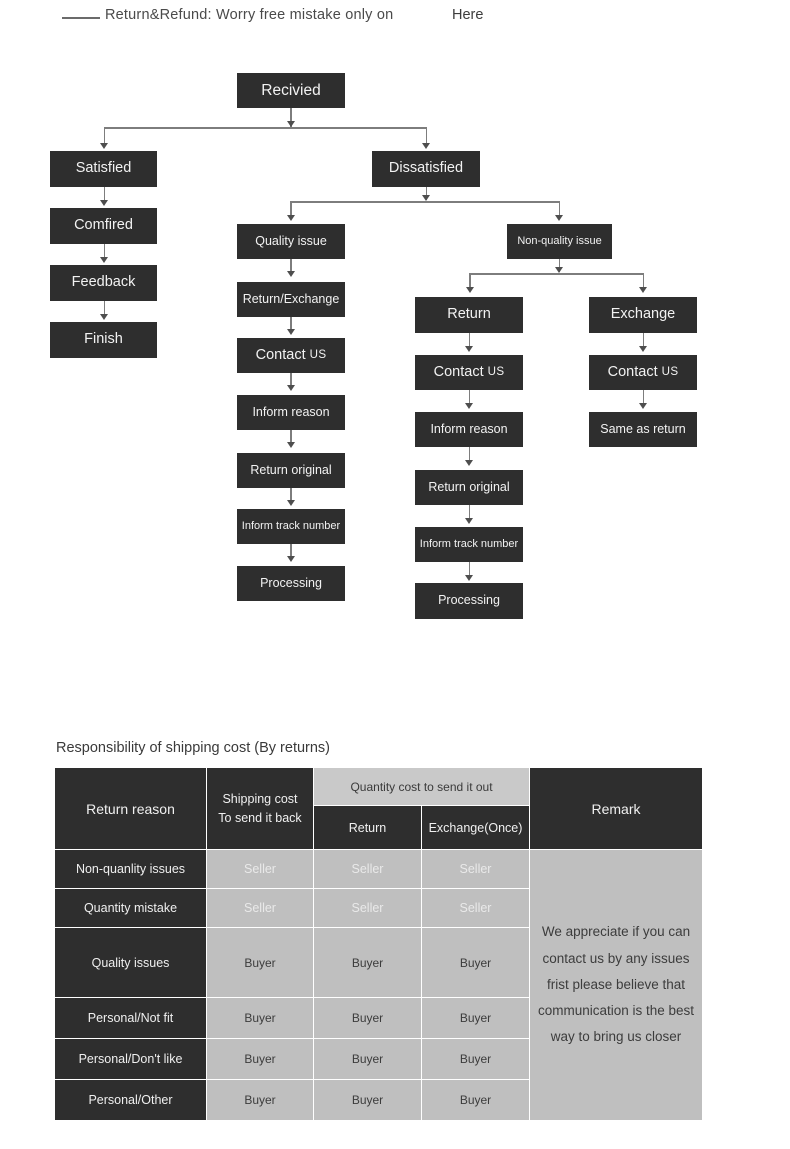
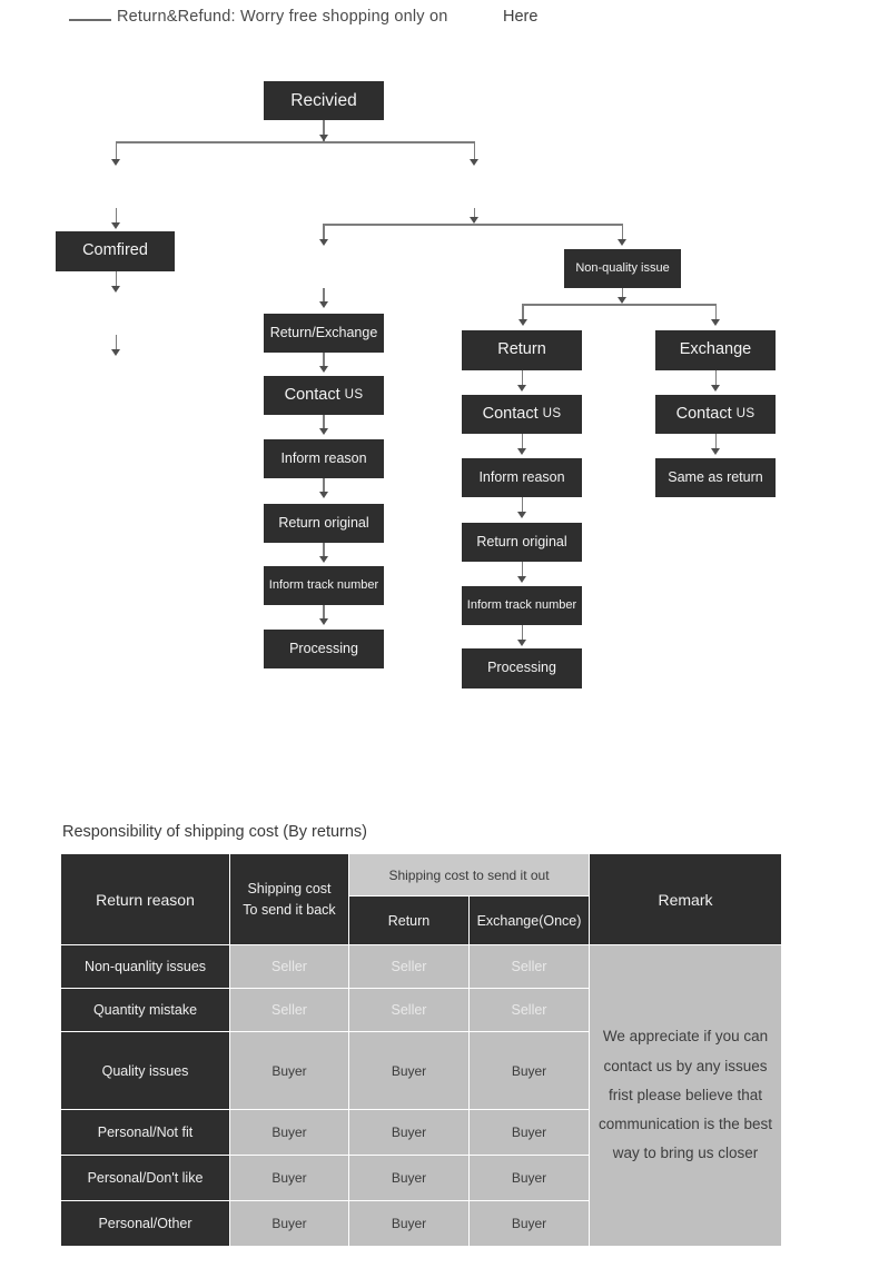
- Return&Refund: Worry free mistake only on
+ Return&Refund: Worry free shopping only on
  Here
  Recivied
- Satisfied
  Comfired
- Feedback
- Finish
- Dissatisfied
- Quality issue
  Return/Exchange
  Contact
  US
  Inform reason
  Return original
  Inform track number
  Processing
  Non-quality issue
  Return
  Contact
  US
  Inform reason
  Return original
  Inform track number
  Processing
  Exchange
  Contact
  US
  Same as return
  Responsibility of shipping cost (By returns)
- Return reason	Shipping cost To send it back	Quantity cost to send it out	Remark
+ Return reason	Shipping cost To send it back	Shipping cost to send it out	Remark
  Return	Exchange(Once)
  Non-quanlity issues	Seller	Seller	Seller	We appreciate if you can contact us by any issues frist please believe that communication is the best way to bring us closer
  Quantity mistake	Seller	Seller	Seller
  Quality issues	Buyer	Buyer	Buyer
  Personal/Not fit	Buyer	Buyer	Buyer
  Personal/Don't like	Buyer	Buyer	Buyer
  Personal/Other	Buyer	Buyer	Buyer
